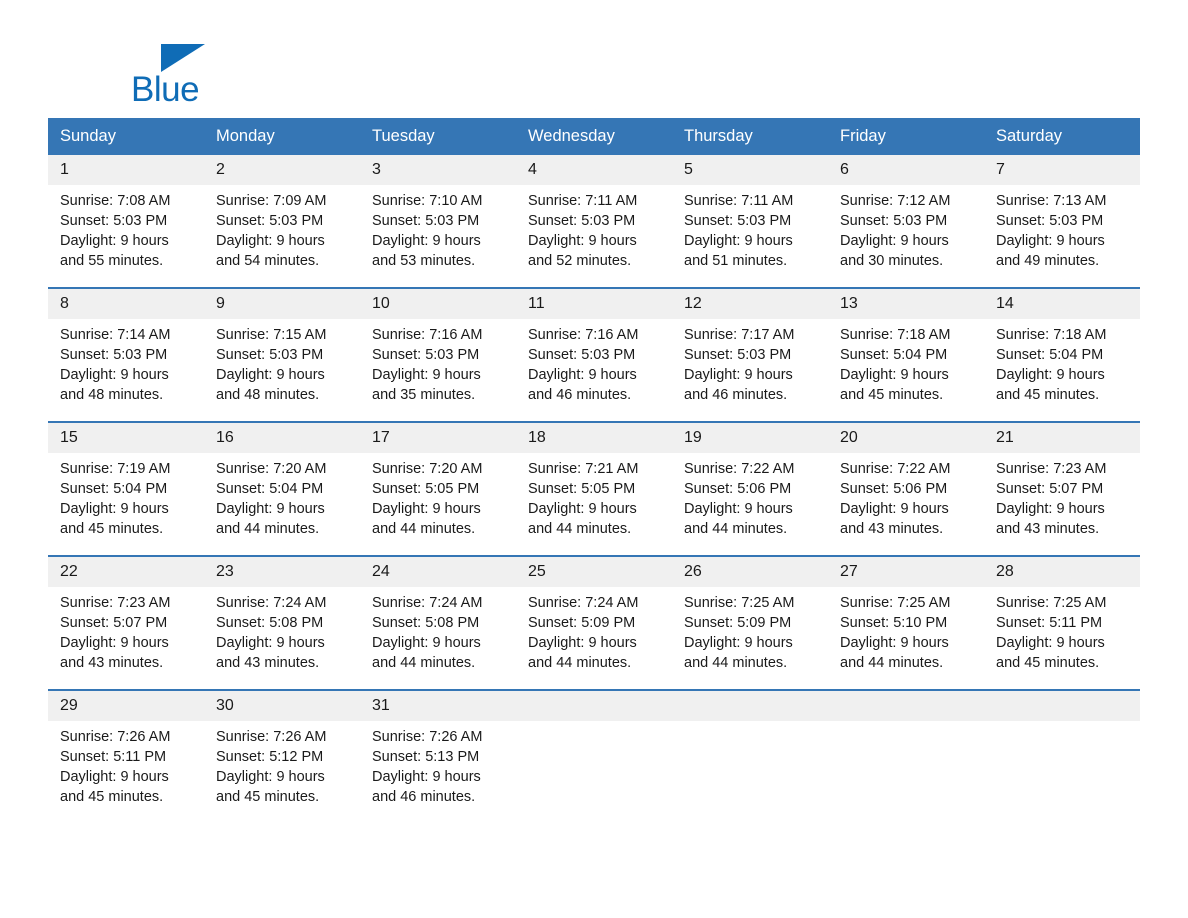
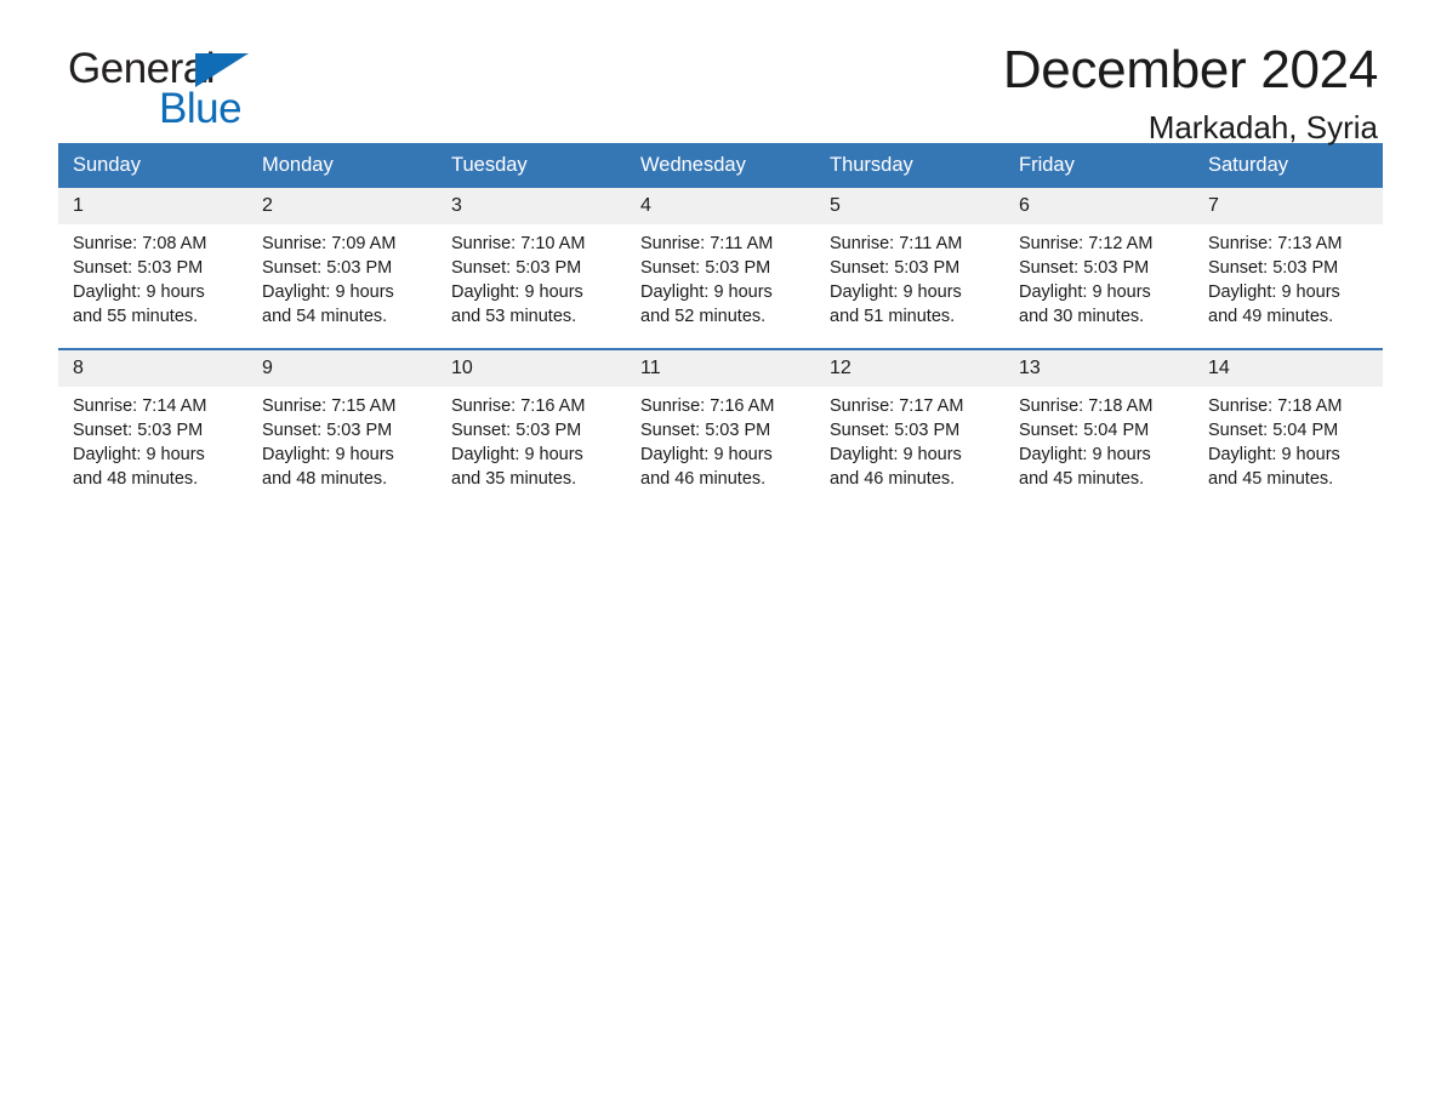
+ General
  Blue
+ December 2024
+ Markadah, Syria
  Sunday	Monday	Tuesday	Wednesday	Thursday	Friday	Saturday
  1Sunrise: 7:08 AMSunset: 5:03 PMDaylight: 9 hoursand 55 minutes.	2Sunrise: 7:09 AMSunset: 5:03 PMDaylight: 9 hoursand 54 minutes.	3Sunrise: 7:10 AMSunset: 5:03 PMDaylight: 9 hoursand 53 minutes.	4Sunrise: 7:11 AMSunset: 5:03 PMDaylight: 9 hoursand 52 minutes.	5Sunrise: 7:11 AMSunset: 5:03 PMDaylight: 9 hoursand 51 minutes.	6Sunrise: 7:12 AMSunset: 5:03 PMDaylight: 9 hoursand 30 minutes.	7Sunrise: 7:13 AMSunset: 5:03 PMDaylight: 9 hoursand 49 minutes.
  8Sunrise: 7:14 AMSunset: 5:03 PMDaylight: 9 hoursand 48 minutes.	9Sunrise: 7:15 AMSunset: 5:03 PMDaylight: 9 hoursand 48 minutes.	10Sunrise: 7:16 AMSunset: 5:03 PMDaylight: 9 hoursand 35 minutes.	11Sunrise: 7:16 AMSunset: 5:03 PMDaylight: 9 hoursand 46 minutes.	12Sunrise: 7:17 AMSunset: 5:03 PMDaylight: 9 hoursand 46 minutes.	13Sunrise: 7:18 AMSunset: 5:04 PMDaylight: 9 hoursand 45 minutes.	14Sunrise: 7:18 AMSunset: 5:04 PMDaylight: 9 hoursand 45 minutes.
- 15Sunrise: 7:19 AMSunset: 5:04 PMDaylight: 9 hoursand 45 minutes.	16Sunrise: 7:20 AMSunset: 5:04 PMDaylight: 9 hoursand 44 minutes.	17Sunrise: 7:20 AMSunset: 5:05 PMDaylight: 9 hoursand 44 minutes.	18Sunrise: 7:21 AMSunset: 5:05 PMDaylight: 9 hoursand 44 minutes.	19Sunrise: 7:22 AMSunset: 5:06 PMDaylight: 9 hoursand 44 minutes.	20Sunrise: 7:22 AMSunset: 5:06 PMDaylight: 9 hoursand 43 minutes.	21Sunrise: 7:23 AMSunset: 5:07 PMDaylight: 9 hoursand 43 minutes.
- 22Sunrise: 7:23 AMSunset: 5:07 PMDaylight: 9 hoursand 43 minutes.	23Sunrise: 7:24 AMSunset: 5:08 PMDaylight: 9 hoursand 43 minutes.	24Sunrise: 7:24 AMSunset: 5:08 PMDaylight: 9 hoursand 44 minutes.	25Sunrise: 7:24 AMSunset: 5:09 PMDaylight: 9 hoursand 44 minutes.	26Sunrise: 7:25 AMSunset: 5:09 PMDaylight: 9 hoursand 44 minutes.	27Sunrise: 7:25 AMSunset: 5:10 PMDaylight: 9 hoursand 44 minutes.	28Sunrise: 7:25 AMSunset: 5:11 PMDaylight: 9 hoursand 45 minutes.
- 29Sunrise: 7:26 AMSunset: 5:11 PMDaylight: 9 hoursand 45 minutes.	30Sunrise: 7:26 AMSunset: 5:12 PMDaylight: 9 hoursand 45 minutes.	31Sunrise: 7:26 AMSunset: 5:13 PMDaylight: 9 hoursand 46 minutes.
